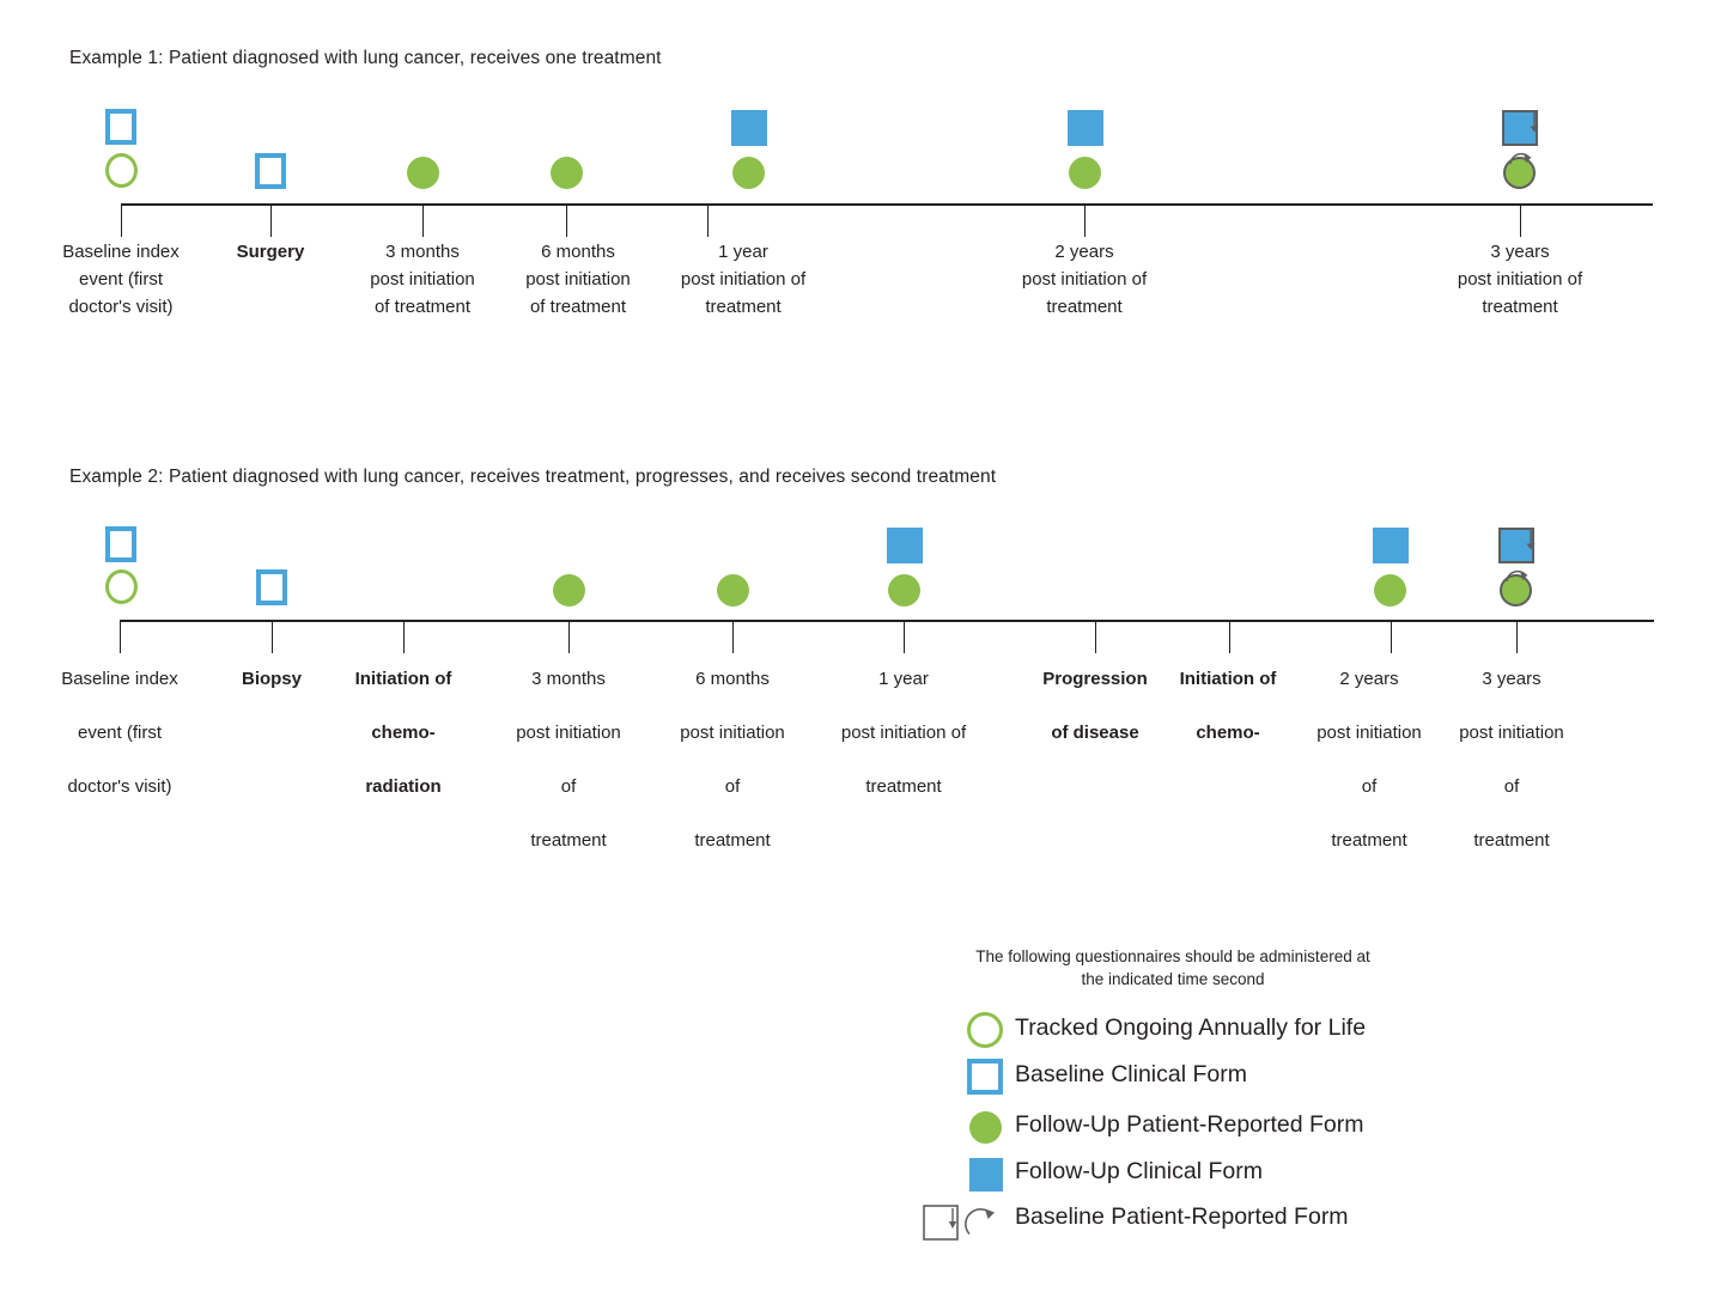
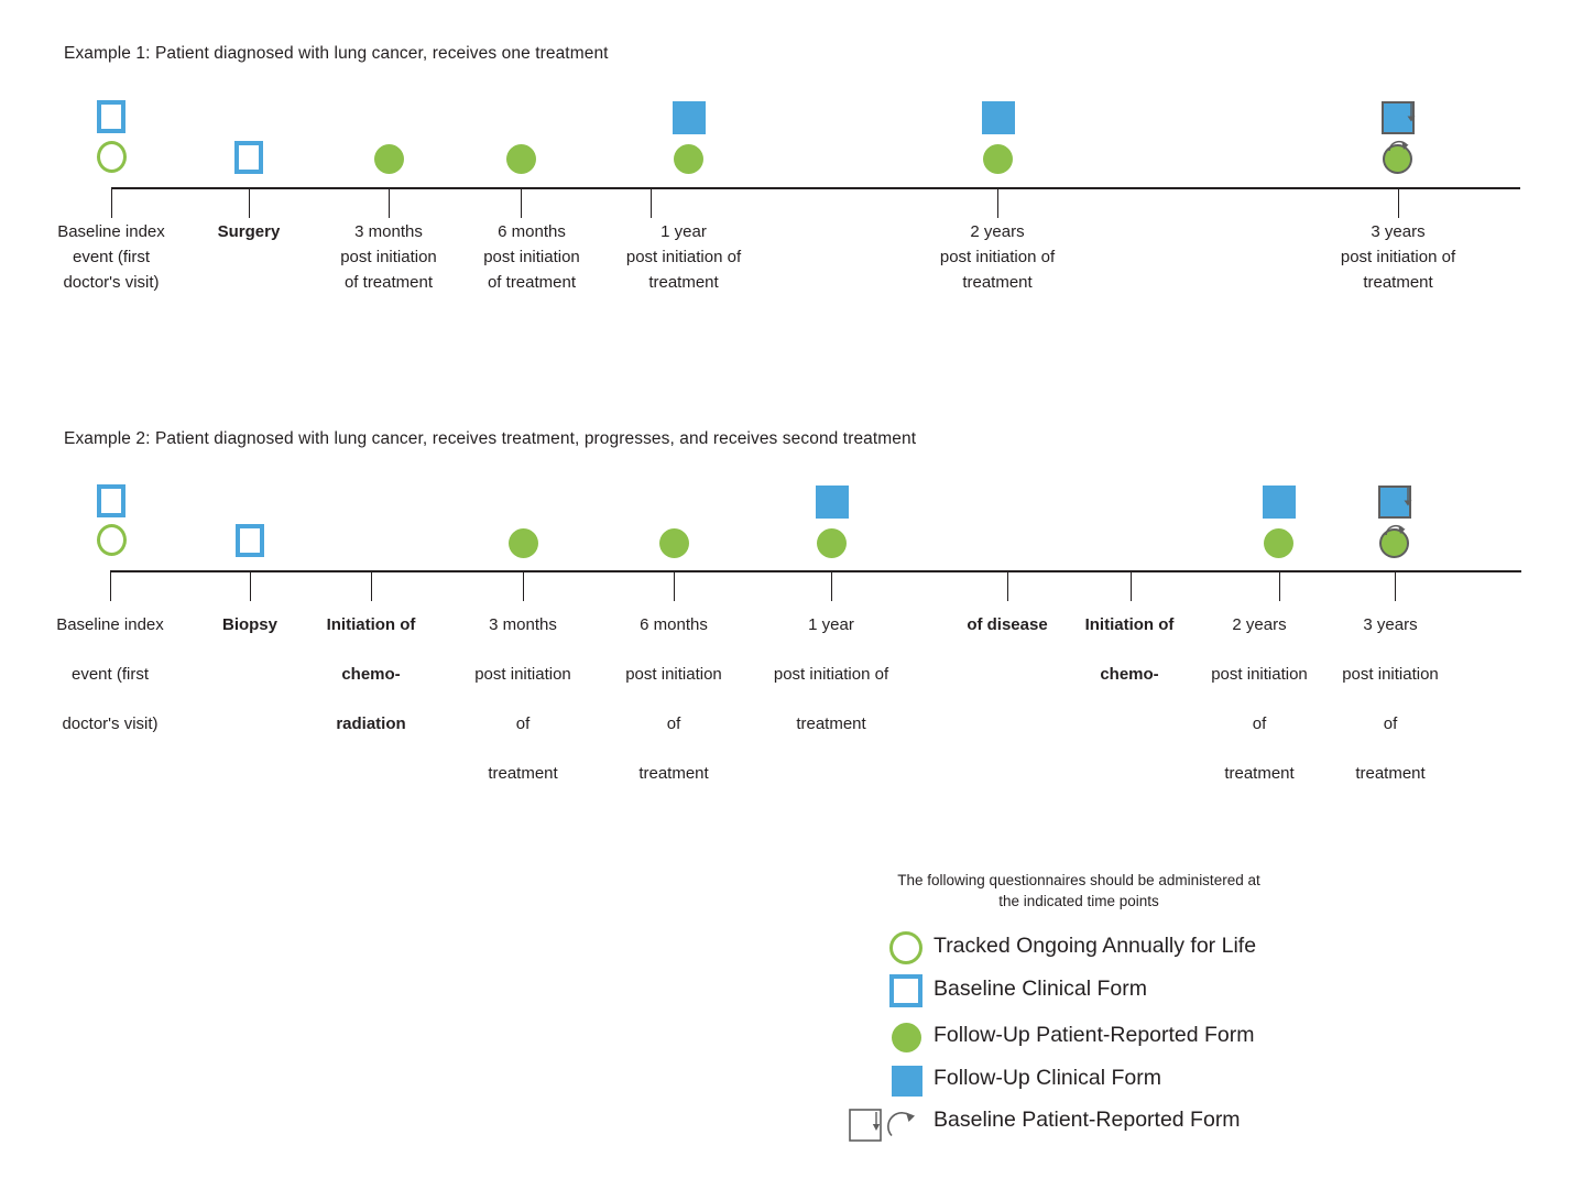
  Example 1: Patient diagnosed with lung cancer, receives one treatment
  Baseline index
  event (first
  doctor's visit)
  Surgery
  3 months
  post initiation
  of treatment
  6 months
  post initiation
  of treatment
  1 year
  post initiation of
  treatment
  2 years
  post initiation of
  treatment
  3 years
  post initiation of
  treatment
  Example 2: Patient diagnosed with lung cancer, receives treatment, progresses, and receives second treatment
  Baseline index
  event (first
  doctor's visit)
  Biopsy
  Initiation of
  chemo-
  radiation
  3 months
  post initiation
  of
  treatment
  6 months
  post initiation
  of
  treatment
  1 year
  post initiation of
  treatment
- Progression
  of disease
  Initiation of
  chemo-
  2 years
  post initiation
  of
  treatment
  3 years
  post initiation
  of
  treatment
- The following questionnaires should be administered at the indicated time second
+ The following questionnaires should be administered at the indicated time points
  Tracked Ongoing Annually for Life
  Baseline Clinical Form
  Follow-Up Patient-Reported Form
  Follow-Up Clinical Form
  Baseline Patient-Reported Form
